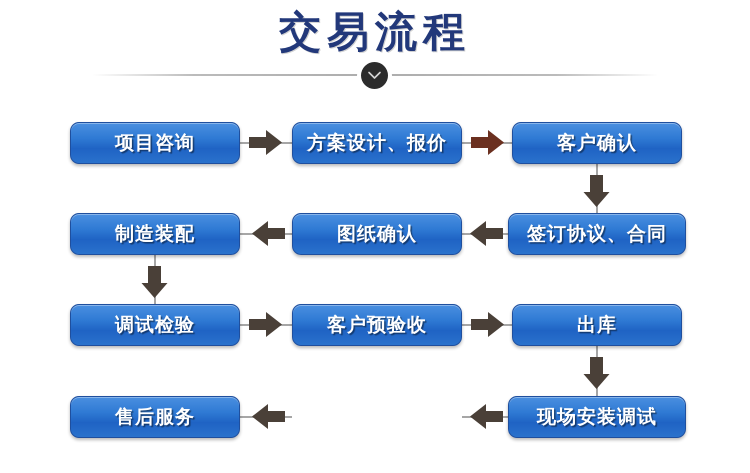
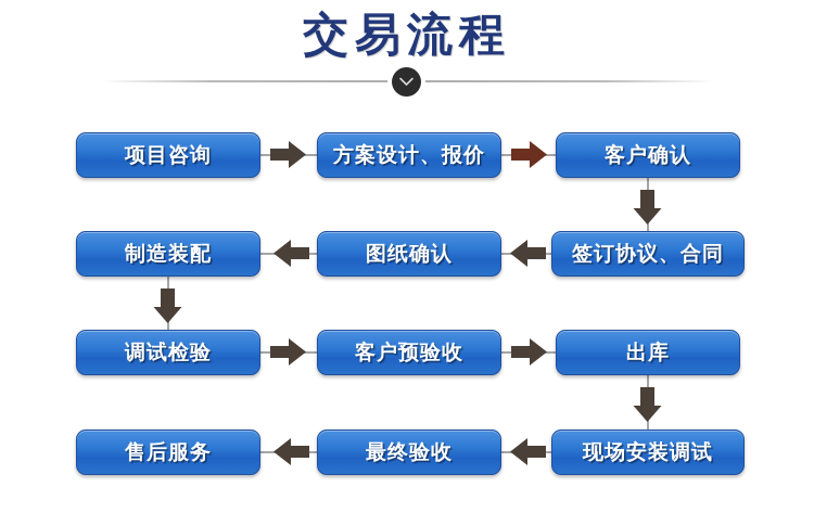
  交易流程
  项目咨询
  方案设计、报价
  客户确认
  制造装配
  图纸确认
  签订协议、合同
  调试检验
  客户预验收
  出库
  售后服务
+ 最终验收
  现场安装调试
